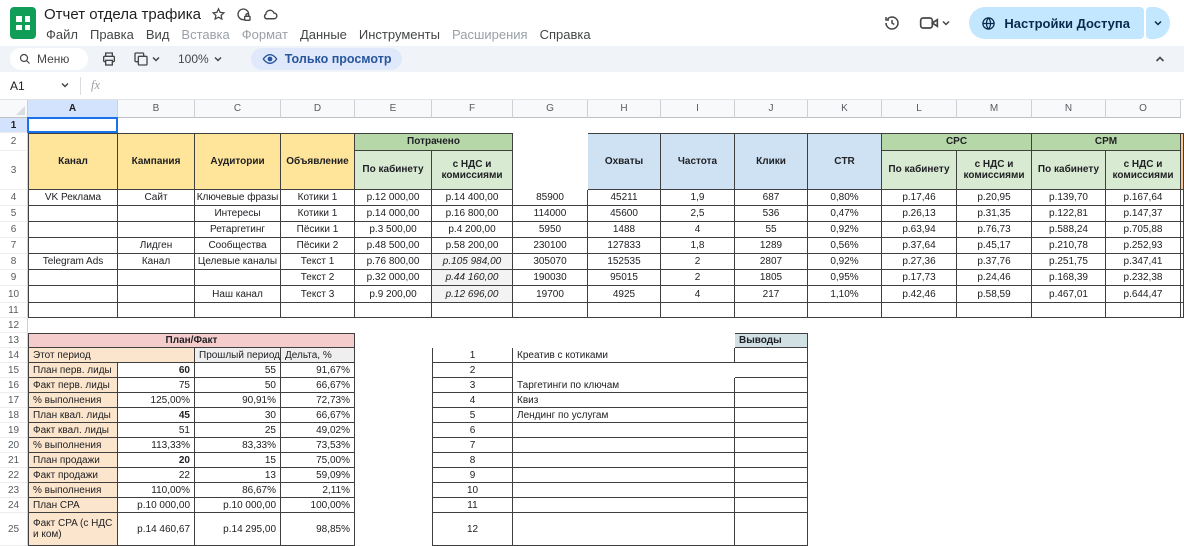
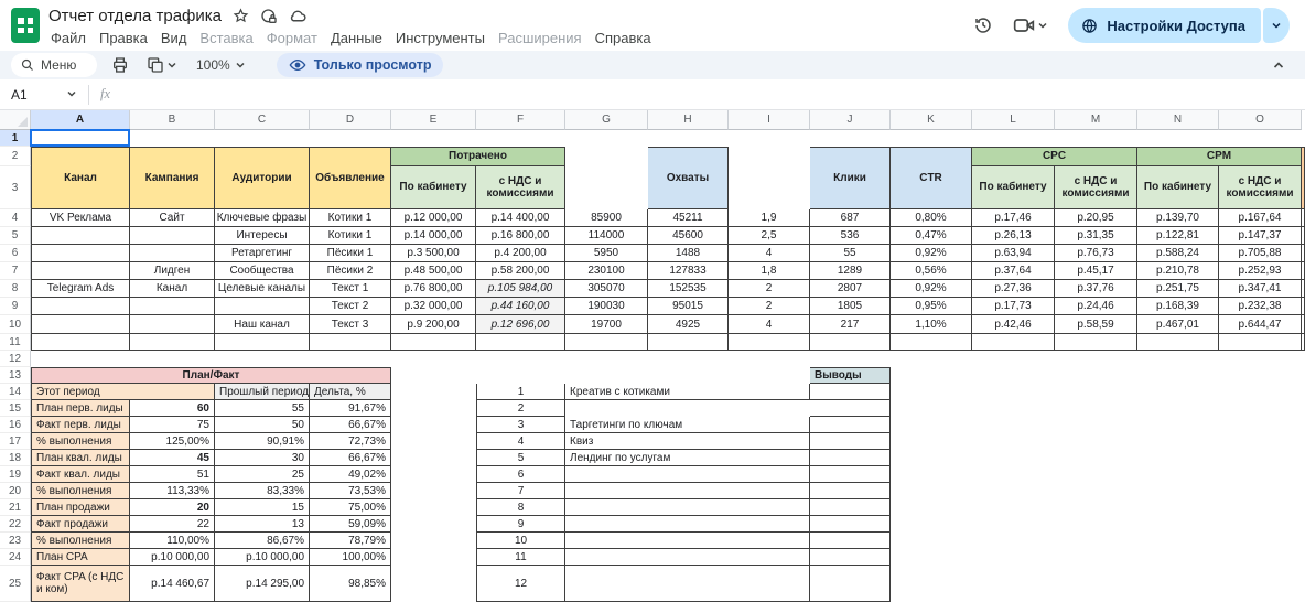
  Отчет отдела трафика
  Файл
  Правка
  Вид
  Вставка
  Формат
  Данные
  Инструменты
  Расширения
  Справка
  Настройки Доступа
  Меню
  100%
  Только просмотр
  A1
  fx
  A
  B
  C
  D
  E
  F
  G
  H
  I
  J
  K
  L
  M
  N
  O
  1
  2
  3
  4
  5
  6
  7
  8
  9
  10
  11
  12
  13
  14
  15
  16
  17
  18
  19
  20
  21
  22
  23
  24
  25
  Канал
  Кампания
  Аудитории
  Объявление
  Потрачено
  По кабинету
  с НДС и комиссиями
  Охваты
- Частота
  Клики
  CTR
  CPC
  По кабинету
  с НДС и комиссиями
  CPM
  По кабинету
  с НДС и комиссиями
  VK Реклама
  Сайт
  Ключевые фразы
  Котики 1
  р.12 000,00
  р.14 400,00
  85900
  45211
  1,9
  687
  0,80%
  р.17,46
  р.20,95
  р.139,70
  р.167,64
  Интересы
  Котики 1
  р.14 000,00
  р.16 800,00
  114000
  45600
  2,5
  536
  0,47%
  р.26,13
  р.31,35
  р.122,81
  р.147,37
  Ретаргетинг
  Пёсики 1
  р.3 500,00
  р.4 200,00
  5950
  1488
  4
  55
  0,92%
  р.63,94
  р.76,73
  р.588,24
  р.705,88
  Лидген
  Сообщества
  Пёсики 2
  р.48 500,00
  р.58 200,00
  230100
  127833
  1,8
  1289
  0,56%
  р.37,64
  р.45,17
  р.210,78
  р.252,93
  Telegram Ads
  Канал
  Целевые каналы
  Текст 1
  р.76 800,00
  р.105 984,00
  305070
  152535
  2
  2807
  0,92%
  р.27,36
  р.37,76
  р.251,75
  р.347,41
  Текст 2
  р.32 000,00
  р.44 160,00
  190030
  95015
  2
  1805
  0,95%
  р.17,73
  р.24,46
  р.168,39
  р.232,38
  Наш канал
  Текст 3
  р.9 200,00
  р.12 696,00
  19700
  4925
  4
  217
  1,10%
  р.42,46
  р.58,59
  р.467,01
  р.644,47
  План/Факт
  Этот период
  Прошлый период
  Дельта, %
  План перв. лиды
  60
  55
  91,67%
  Факт перв. лиды
  75
  50
  66,67%
  % выполнения
  125,00%
  90,91%
  72,73%
  План квал. лиды
  45
  30
  66,67%
  Факт квал. лиды
  51
  25
  49,02%
  % выполнения
  113,33%
  83,33%
  73,53%
  План продажи
  20
  15
  75,00%
  Факт продажи
  22
  13
  59,09%
  % выполнения
  110,00%
  86,67%
- 2,11%
+ 78,79%
  План CPA
  р.10 000,00
  р.10 000,00
  100,00%
  Факт CPA (с НДС и ком)
  р.14 460,67
  р.14 295,00
  98,85%
  Выводы
  1
  Креатив с котиками
  2
  3
  Таргетинги по ключам
  4
  Квиз
  5
  Лендинг по услугам
  6
  7
  8
  9
  10
  11
  12
